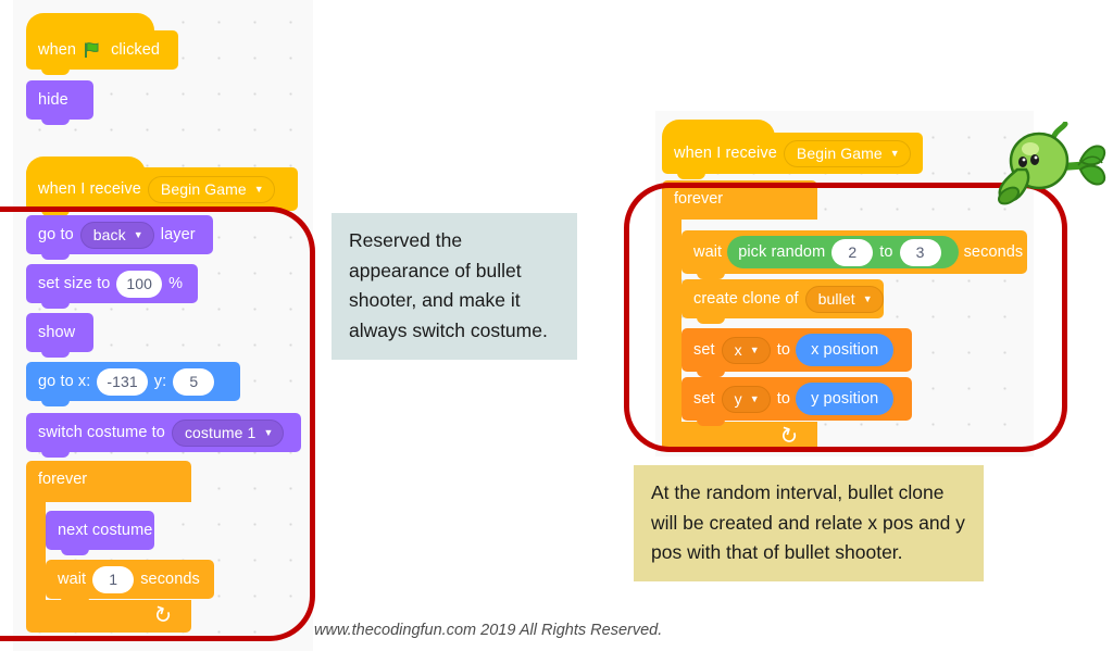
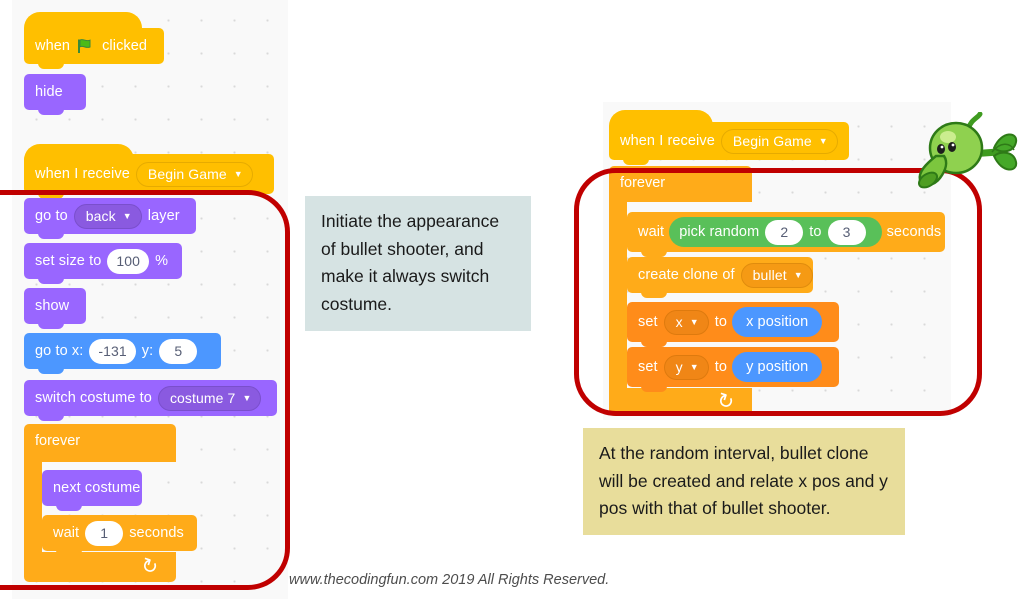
  when
  clicked
  hide
  when I receive
  Begin Game
  ▼
  go to
  back
  ▼
  layer
  set size to
  100
  %
  show
  go to x:
  -131
  y:
  5
  switch costume to
- costume 1
+ costume 7
  ▼
  forever
  next costume
  wait
  1
  seconds
  when I receive
  Begin Game
  ▼
  forever
  wait
  pick random
  2
  to
  3
  seconds
  create clone of
  bullet
  ▼
  set
  x
  ▼
  to
  x position
  set
  y
  ▼
  to
  y position
- Reserved the appearance of bullet shooter, and make it always switch costume.
+ Initiate the appearance of bullet shooter, and make it always switch costume.
  At the random interval, bullet clone will be created and relate x pos and y pos with that of bullet shooter.
  www.thecodingfun.com 2019 All Rights Reserved.
